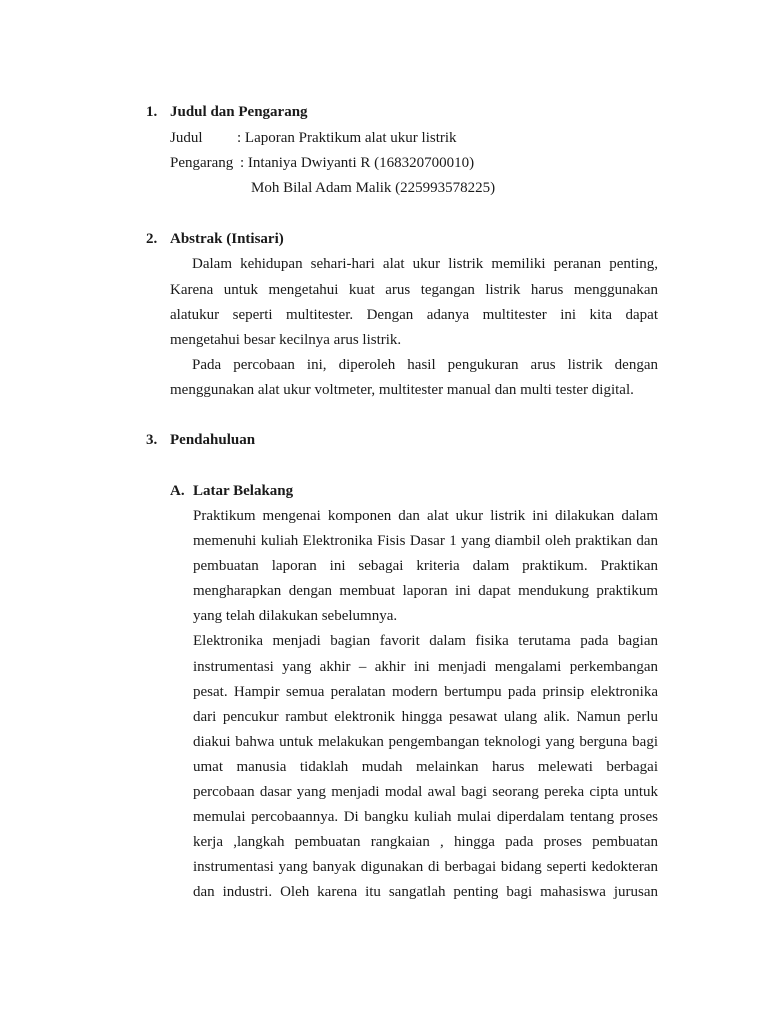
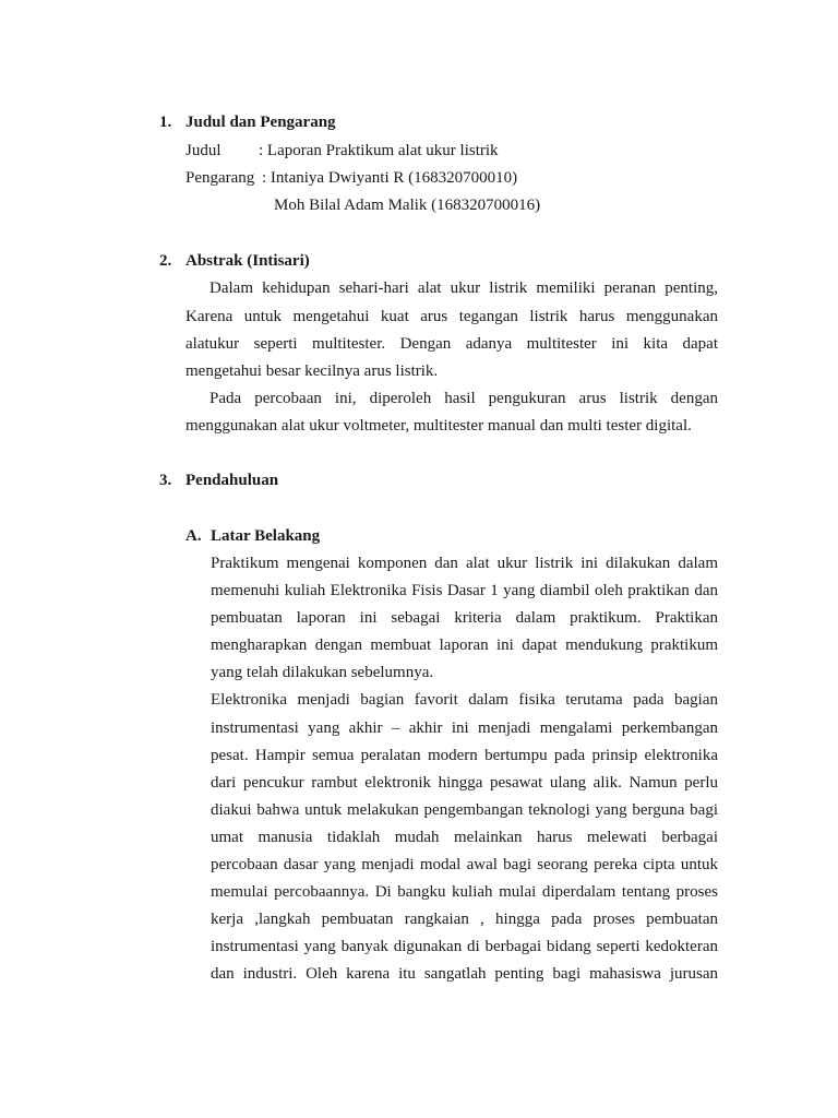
  1.
  Judul dan Pengarang
  Judul
  : Laporan Praktikum alat ukur listrik
  Pengarang
  : Intaniya Dwiyanti R (168320700010)
- Moh Bilal Adam Malik (225993578225)
+ Moh Bilal Adam Malik (168320700016)
  2.
  Abstrak (Intisari)
  Dalam kehidupan sehari-hari alat ukur listrik memiliki peranan penting,
  Karena untuk mengetahui kuat arus tegangan listrik harus menggunakan
  alatukur seperti multitester. Dengan adanya multitester ini kita dapat
  mengetahui besar kecilnya arus listrik.
  Pada percobaan ini, diperoleh hasil pengukuran arus listrik dengan
  menggunakan alat ukur voltmeter, multitester manual dan multi tester digital.
  3.
  Pendahuluan
  A.
  Latar Belakang
  Praktikum mengenai komponen dan alat ukur listrik ini dilakukan dalam
  memenuhi kuliah Elektronika Fisis Dasar 1 yang diambil oleh praktikan dan
  pembuatan laporan ini sebagai kriteria dalam praktikum. Praktikan
  mengharapkan dengan membuat laporan ini dapat mendukung praktikum
  yang telah dilakukan sebelumnya.
  Elektronika menjadi bagian favorit dalam fisika terutama pada bagian
  instrumentasi yang akhir – akhir ini menjadi mengalami perkembangan
  pesat. Hampir semua peralatan modern bertumpu pada prinsip elektronika
  dari pencukur rambut elektronik hingga pesawat ulang alik. Namun perlu
  diakui bahwa untuk melakukan pengembangan teknologi yang berguna bagi
  umat manusia tidaklah mudah melainkan harus melewati berbagai
  percobaan dasar yang menjadi modal awal bagi seorang pereka cipta untuk
  memulai percobaannya. Di bangku kuliah mulai diperdalam tentang proses
  kerja ,langkah pembuatan rangkaian , hingga pada proses pembuatan
  instrumentasi yang banyak digunakan di berbagai bidang seperti kedokteran
  dan industri. Oleh karena itu sangatlah penting bagi mahasiswa jurusan
